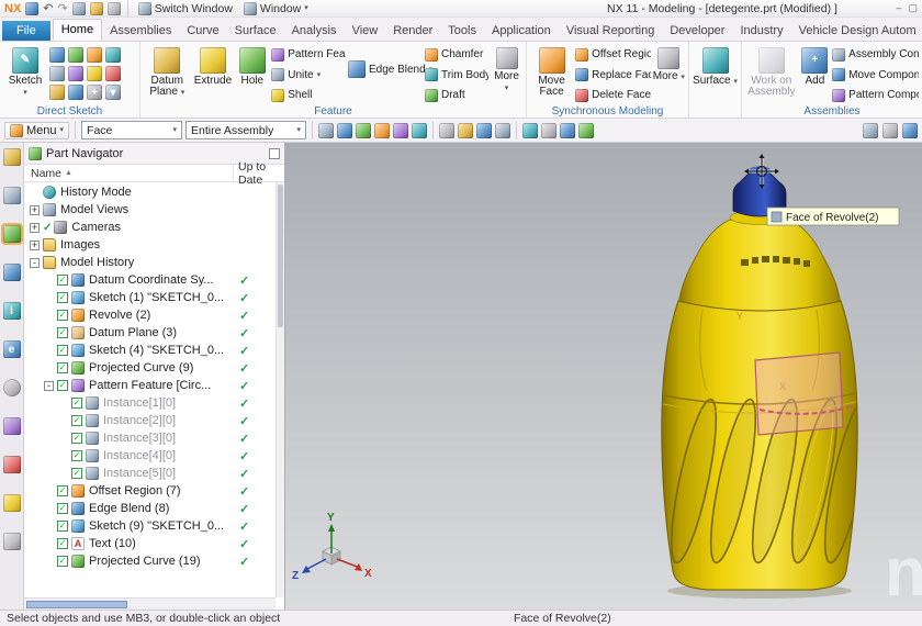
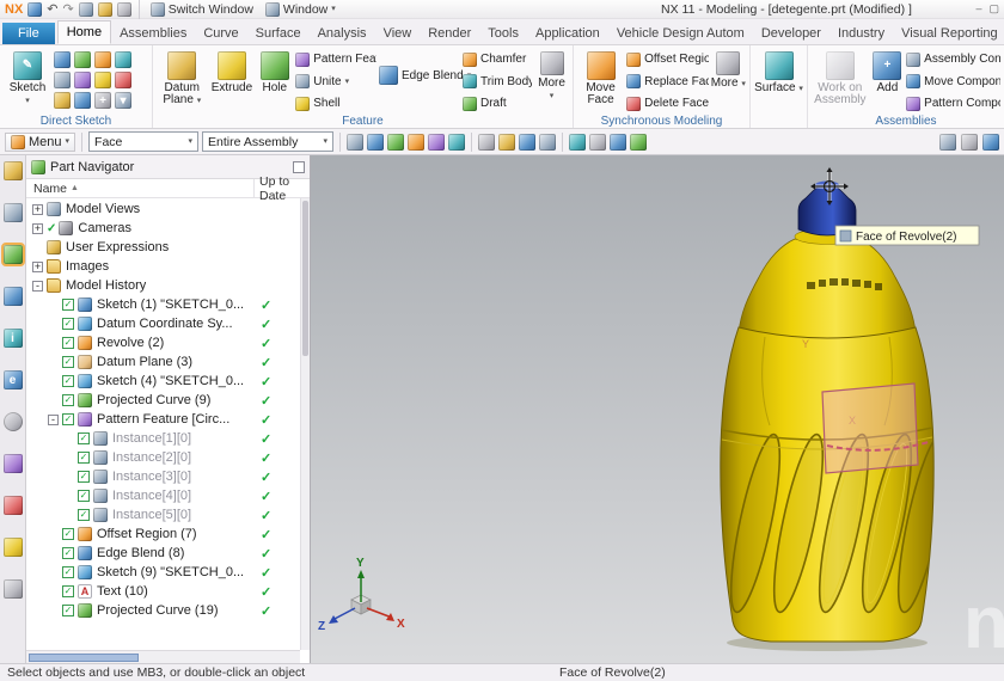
  NX
  ↶
  ↷
  Switch Window
  Window
  NX 11 - Modeling - [detegente.prt (Modified) ]
  –
  ▢
  File
  Home
  Assemblies
  Curve
  Surface
  Analysis
  View
  Render
  Tools
  Application
- Visual Reporting
+ Vehicle Design Autom
  Developer
  Industry
- Vehicle Design Autom
+ Visual Reporting
  ✎
  Sketch
  +
  ▾
  Direct Sketch
  Datum Plane
  Extrude
  Hole
  Pattern Fea
  Unite
  Shell
  Edge Blend
  Chamfer
  Trim Body
  Draft
  More
  Feature
  Move Face
  Offset Regio
  Replace Fa
  Delete Face
  More
  Synchronous Modeling
  Surface
  Work on Assembly
  +
  Add
  Assembly Con
  Move Compon
  Pattern Comp
  Assemblies
  Menu
  Face
  Entire Assembly
  i
  e
  Part Navigator
  Name
  Up to Date
- History Mode
  +
  Model Views
  +
  ✓
  Cameras
+ User Expressions
  +
  Images
  -
  Model History
  ✓
- Datum Coordinate Sy...
+ Sketch (1) "SKETCH_0...
  ✓
  ✓
- Sketch (1) "SKETCH_0...
+ Datum Coordinate Sy...
  ✓
  ✓
  Revolve (2)
  ✓
  ✓
  Datum Plane (3)
  ✓
  ✓
  Sketch (4) "SKETCH_0...
  ✓
  ✓
  Projected Curve (9)
  ✓
  -
  ✓
  Pattern Feature [Circ...
  ✓
  ✓
  Instance[1][0]
  ✓
  ✓
  Instance[2][0]
  ✓
  ✓
  Instance[3][0]
  ✓
  ✓
  Instance[4][0]
  ✓
  ✓
  Instance[5][0]
  ✓
  ✓
  Offset Region (7)
  ✓
  ✓
  Edge Blend (8)
  ✓
  ✓
  Sketch (9) "SKETCH_0...
  ✓
  ✓
  A
  Text (10)
  ✓
  ✓
  Projected Curve (19)
  ✓
  Y
  X
  Face of Revolve(2)
  Y
  X
  Z
  n
  Select objects and use MB3, or double-click an object
  Face of Revolve(2)
